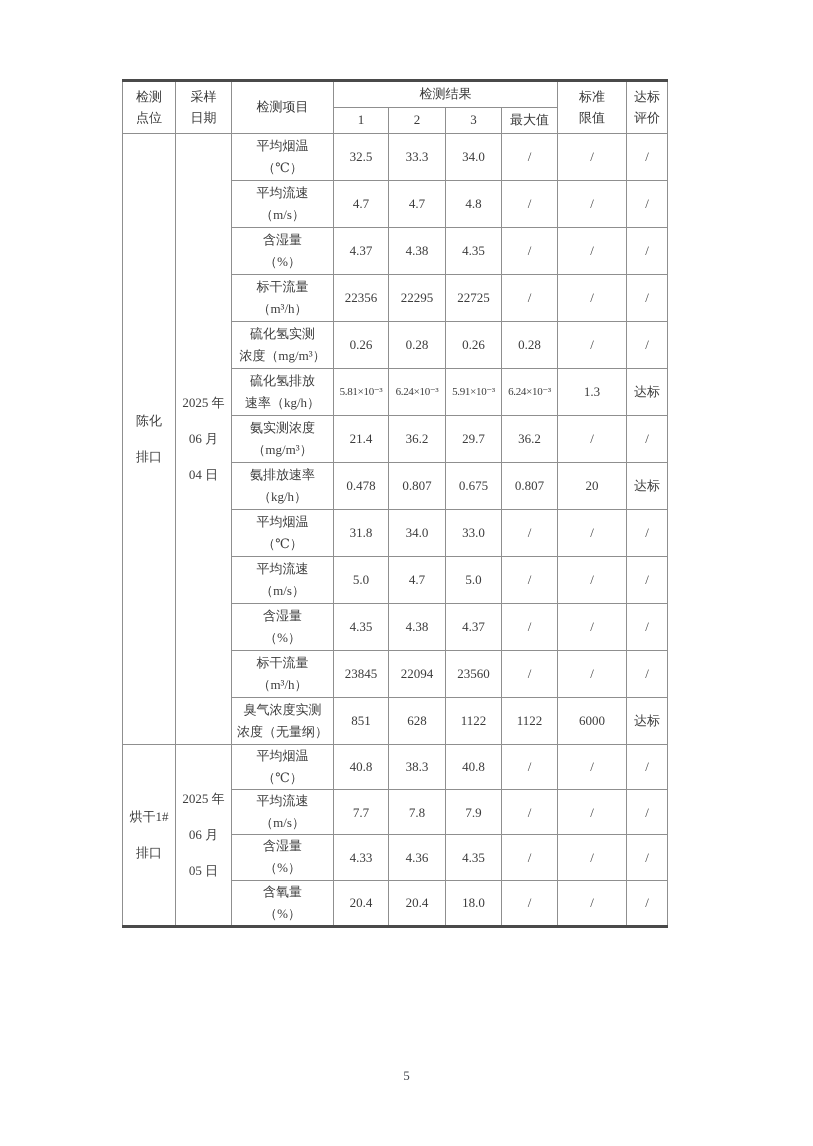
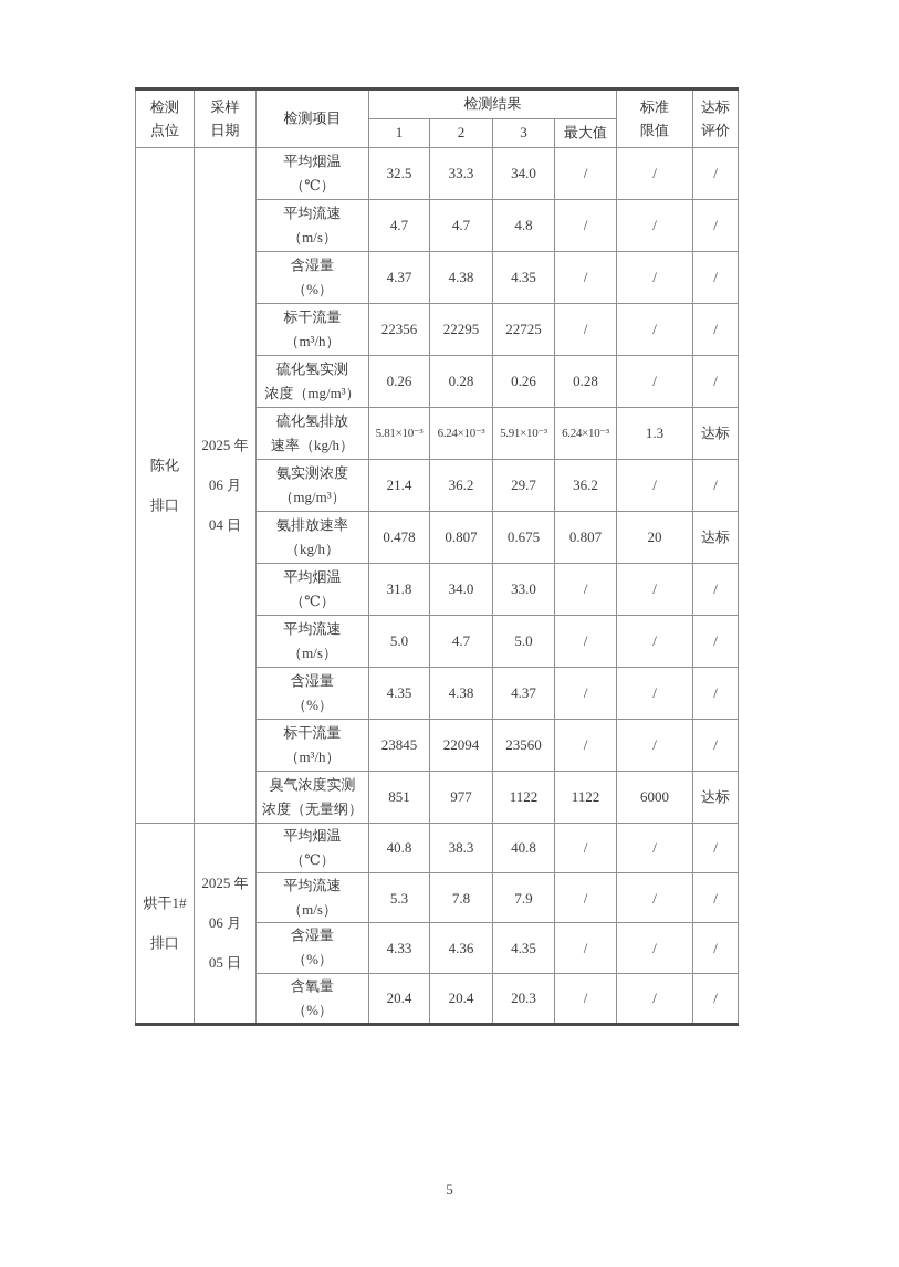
  检测 点位	采样 日期	检测项目	检测结果	标准 限值	达标 评价
  1	2	3	最大值
  陈化 排口	2025 年 06 月 04 日	平均烟温 （℃）	32.5	33.3	34.0	/	/	/
  平均流速 （m/s）	4.7	4.7	4.8	/	/	/
  含湿量 （%）	4.37	4.38	4.35	/	/	/
  标干流量 （m³/h）	22356	22295	22725	/	/	/
  硫化氢实测 浓度（mg/m³）	0.26	0.28	0.26	0.28	/	/
  硫化氢排放 速率（kg/h）	5.81×10⁻³	6.24×10⁻³	5.91×10⁻³	6.24×10⁻³	1.3	达标
  氨实测浓度 （mg/m³）	21.4	36.2	29.7	36.2	/	/
  氨排放速率 （kg/h）	0.478	0.807	0.675	0.807	20	达标
  平均烟温 （℃）	31.8	34.0	33.0	/	/	/
  平均流速 （m/s）	5.0	4.7	5.0	/	/	/
  含湿量 （%）	4.35	4.38	4.37	/	/	/
  标干流量 （m³/h）	23845	22094	23560	/	/	/
- 臭气浓度实测 浓度（无量纲）	851	628	1122	1122	6000	达标
+ 臭气浓度实测 浓度（无量纲）	851	977	1122	1122	6000	达标
  烘干1# 排口	2025 年 06 月 05 日	平均烟温 （℃）	40.8	38.3	40.8	/	/	/
- 平均流速 （m/s）	7.7	7.8	7.9	/	/	/
+ 平均流速 （m/s）	5.3	7.8	7.9	/	/	/
  含湿量 （%）	4.33	4.36	4.35	/	/	/
- 含氧量 （%）	20.4	20.4	18.0	/	/	/
+ 含氧量 （%）	20.4	20.4	20.3	/	/	/
  5
